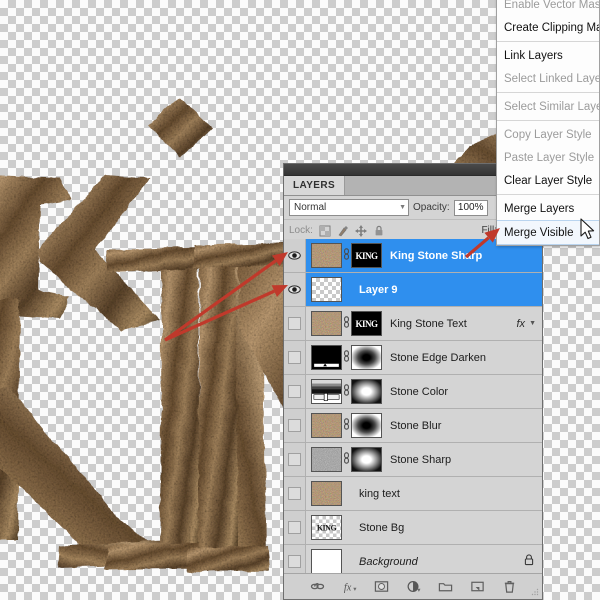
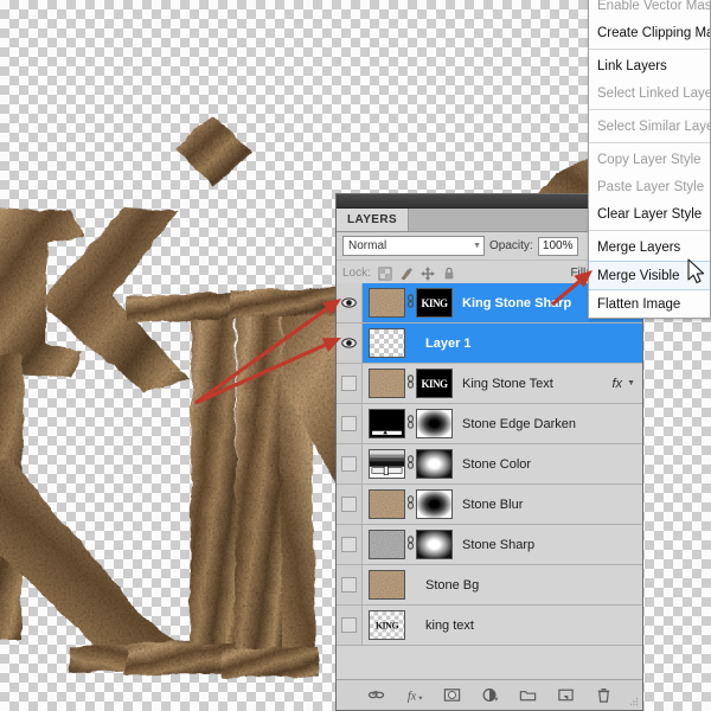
  LAYERS
  Normal
  Opacity:
  100%
  Lock:
  KING
  King Stone Shrp
- Layer 9
+ Layer 1
  KING
  King Stone Text
  fx
  Stone Edge Darken
  Stone Color
  Stone Blur
  Stone Sharp
- king text
+ Stone Bg
  KING
- Stone Bg
+ king text
- Background
  fx
  Enable Vector Mas
  Create Clipping M
  Link Layers
  Select Linked Laye
  Select Similar Lay
  Copy Layer Style
  Paste Layer Style
  Clear Layer Style
  Merge Layers
  Merge Visible
+ Flatten Image
